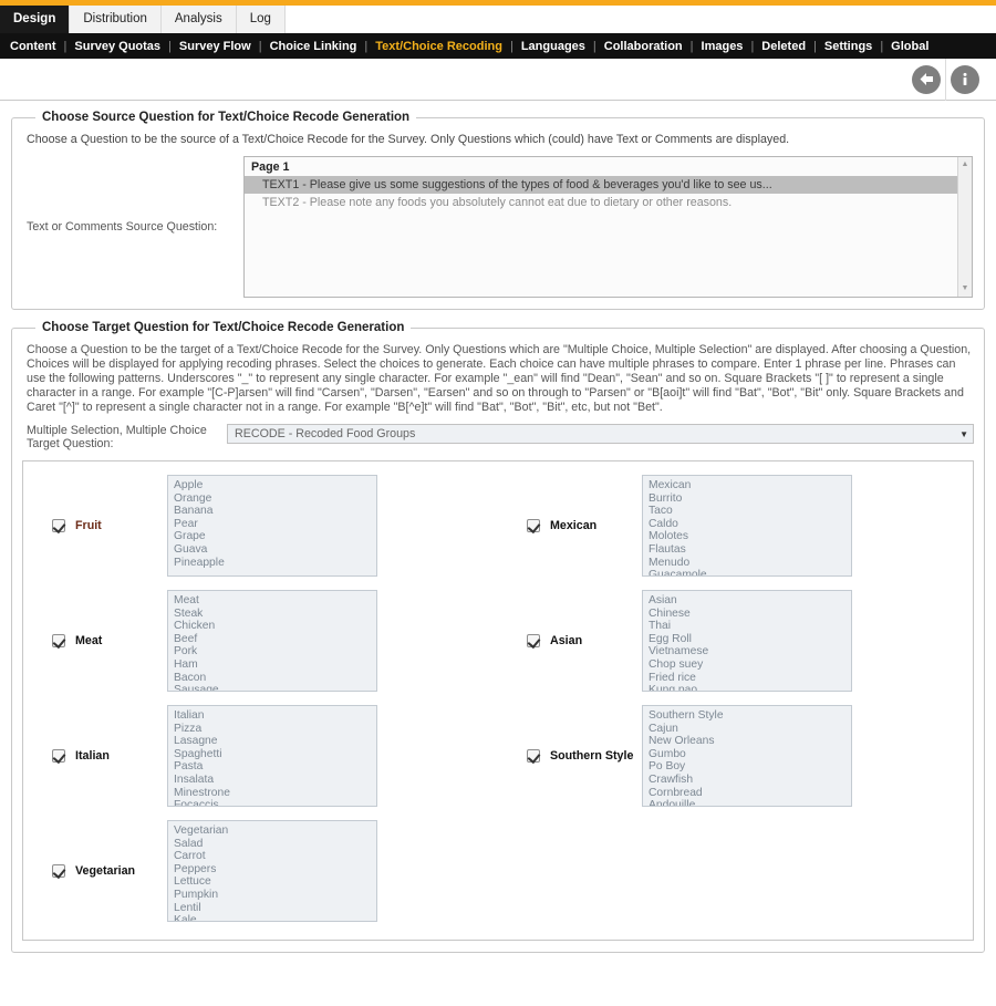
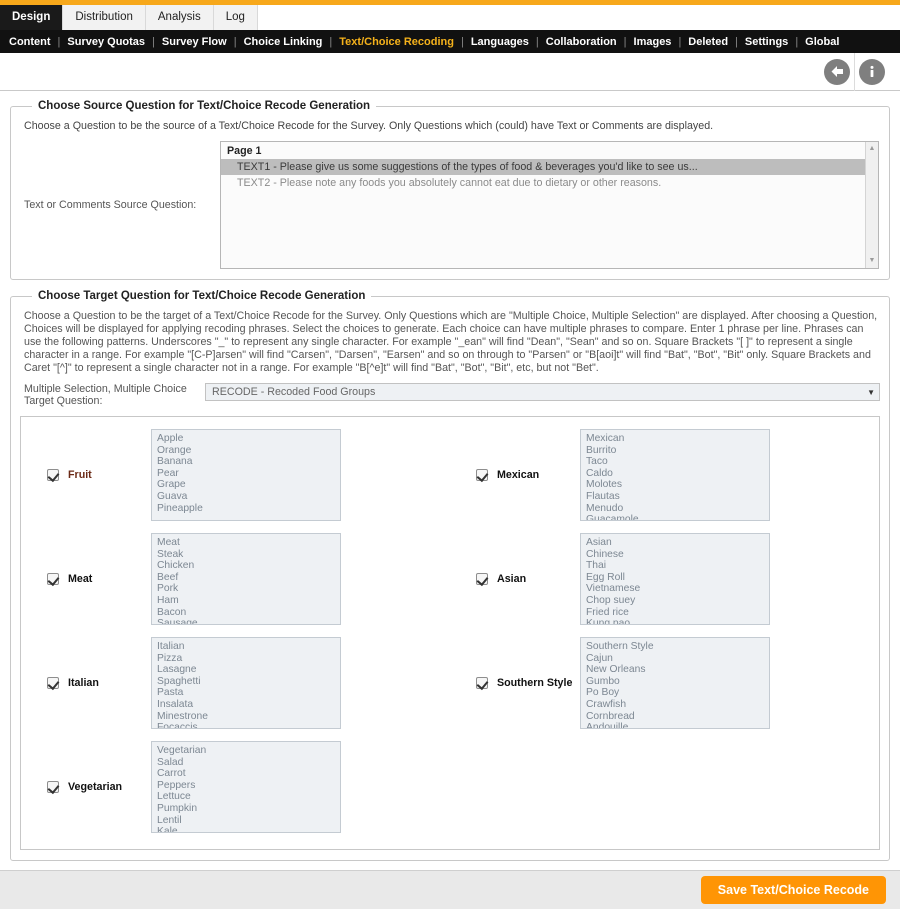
  Design
  Distribution
  Analysis
  Log
  Content
  |
  Survey Quotas
  |
  Survey Flow
  |
  Choice Linking
  |
  Text/Choice Recoding
  |
  Languages
  |
  Collaboration
  |
  Images
  |
  Deleted
  |
  Settings
  |
  Global
  Choose Source Question for Text/Choice Recode Generation
  Choose a Question to be the source of a Text/Choice Recode for the Survey. Only Questions which (could) have Text or Comments are displayed.
  Text or Comments Source Question:
  Page 1
  TEXT1 - Please give us some suggestions of the types of food & beverages you'd like to see us...
  TEXT2 - Please note any foods you absolutely cannot eat due to dietary or other reasons.
  Choose Target Question for Text/Choice Recode Generation
  Choose a Question to be the target of a Text/Choice Recode for the Survey. Only Questions which are "Multiple Choice, Multiple Selection" are displayed. After choosing a Question, Choices will be displayed for applying recoding phrases. Select the choices to generate. Each choice can have multiple phrases to compare. Enter 1 phrase per line. Phrases can use the following patterns. Underscores "_" to represent any single character. For example "_ean" will find "Dean", "Sean" and so on. Square Brackets "[ ]" to represent a single character in a range. For example "[C-P]arsen" will find "Carsen", "Darsen", "Earsen" and so on through to "Parsen" or "B[aoi]t" will find "Bat", "Bot", "Bit" only. Square Brackets and Caret "[^]" to represent a single character not in a range. For example "B[^e]t" will find "Bat", "Bot", "Bit", etc, but not "Bet".
  Multiple Selection, Multiple Choice Target Question:
  RECODE - Recoded Food Groups
  ▼
  Fruit
  Apple
  Orange
  Banana
  Pear
  Grape
  Guava
  Pineapple
  Meat
  Meat
  Steak
  Chicken
  Beef
  Pork
  Ham
  Bacon
  Sausage
  Italian
  Italian
  Pizza
  Lasagne
  Spaghetti
  Pasta
  Insalata
  Minestrone
  Focaccis
  Vegetarian
  Vegetarian
  Salad
  Carrot
  Peppers
  Lettuce
  Pumpkin
  Lentil
  Kale
  Mexican
  Mexican
  Burrito
  Taco
  Caldo
  Molotes
  Flautas
  Menudo
  Guacamole
  Asian
  Asian
  Chinese
  Thai
  Egg Roll
  Vietnamese
  Chop suey
  Fried rice
  Kung pao
  Southern Style
  Southern Style
  Cajun
  New Orleans
  Gumbo
  Po Boy
  Crawfish
  Cornbread
  Andouille
+ Save Text/Choice Recode
